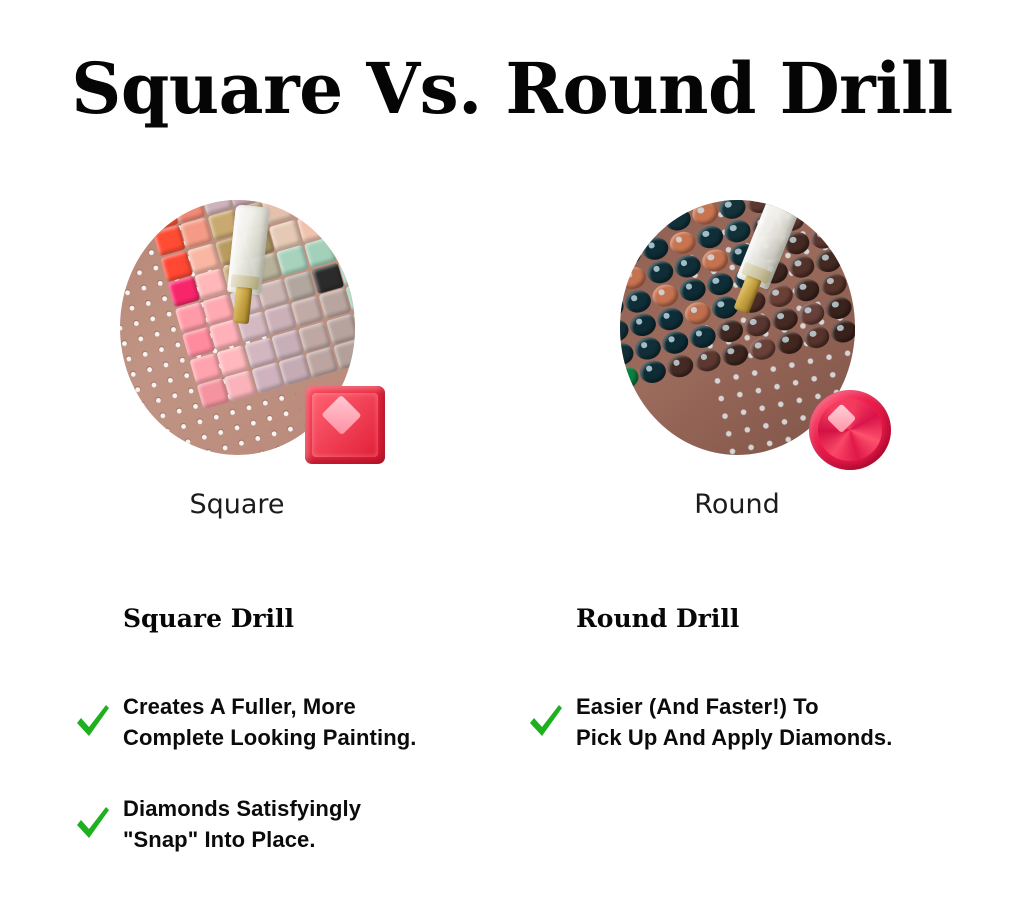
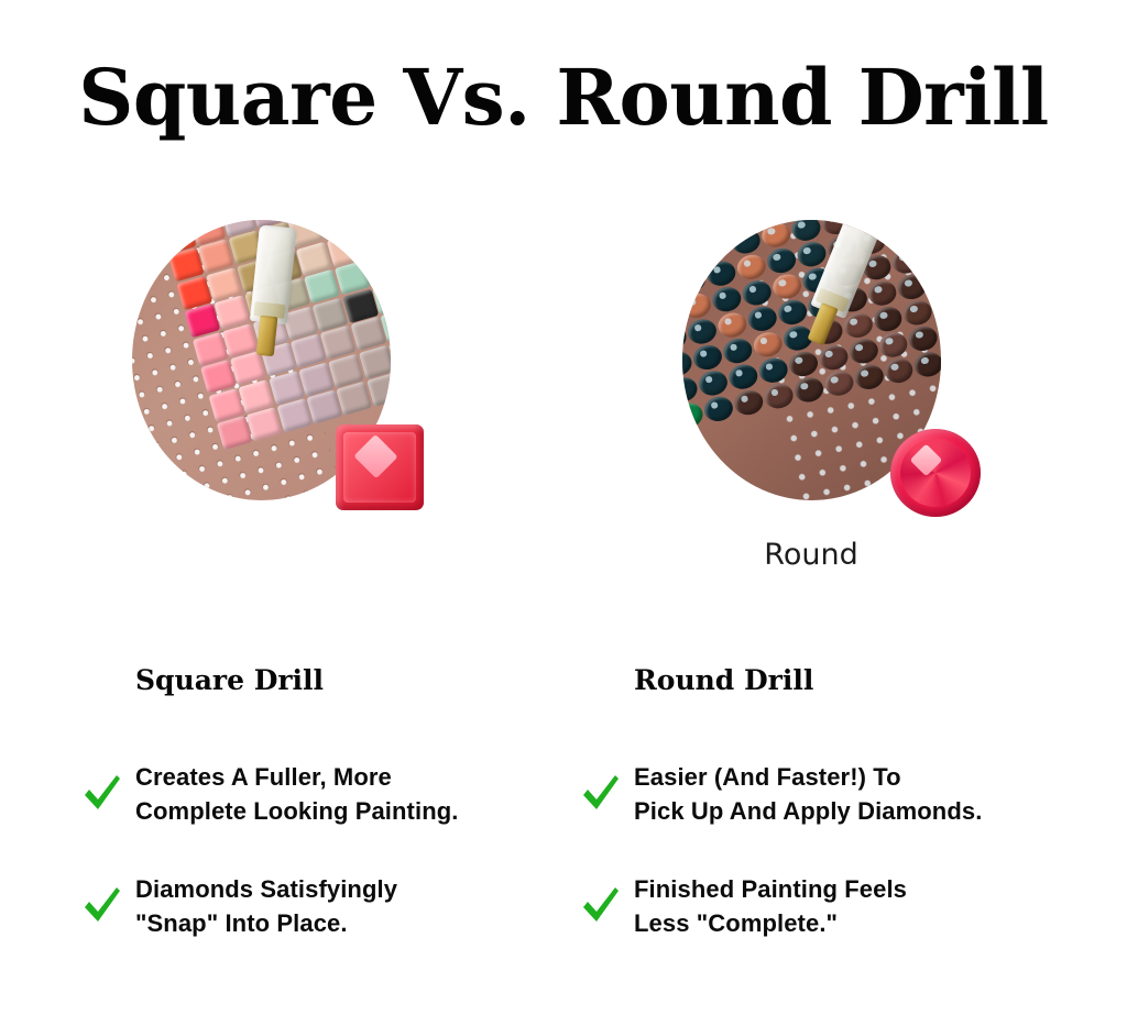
  Square Vs. Round Drill
- Square
  Round
  Square Drill
  Creates A Fuller, More
  Complete Looking Painting.
  Diamonds Satisfyingly
  "Snap" Into Place.
  Round Drill
  Easier (And Faster!) To
  Pick Up And Apply Diamonds.
+ Finished Painting Feels
+ Less "Complete."
